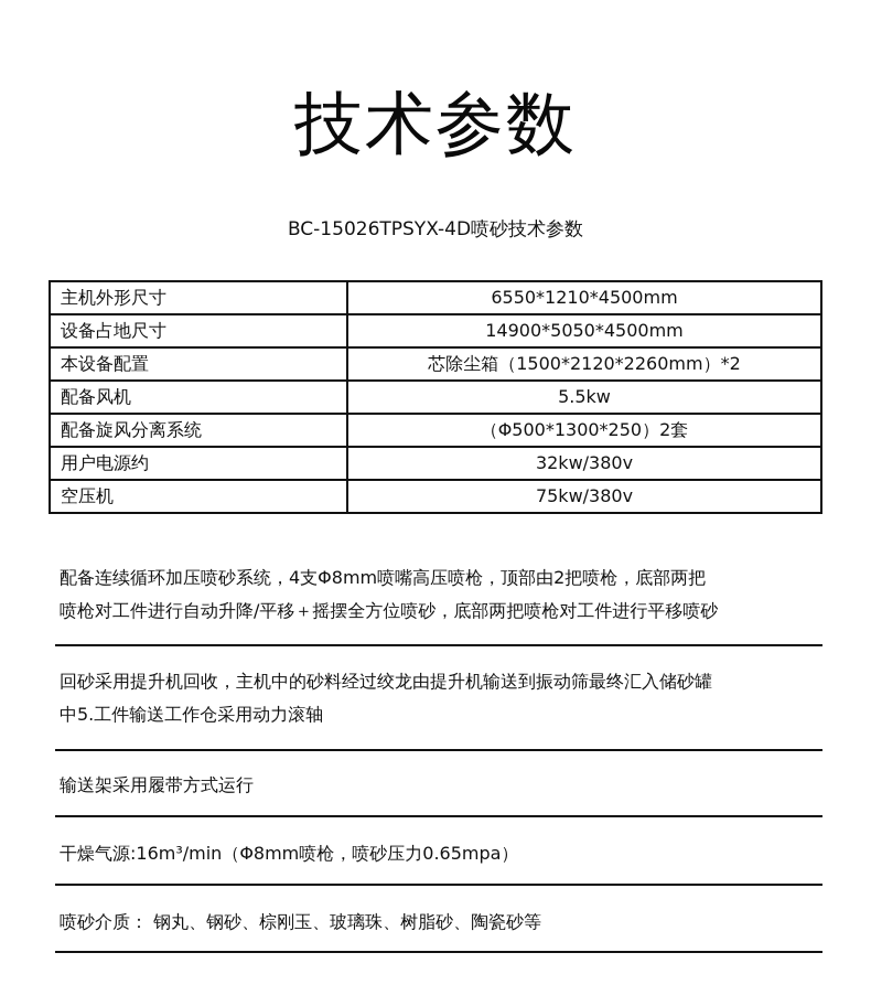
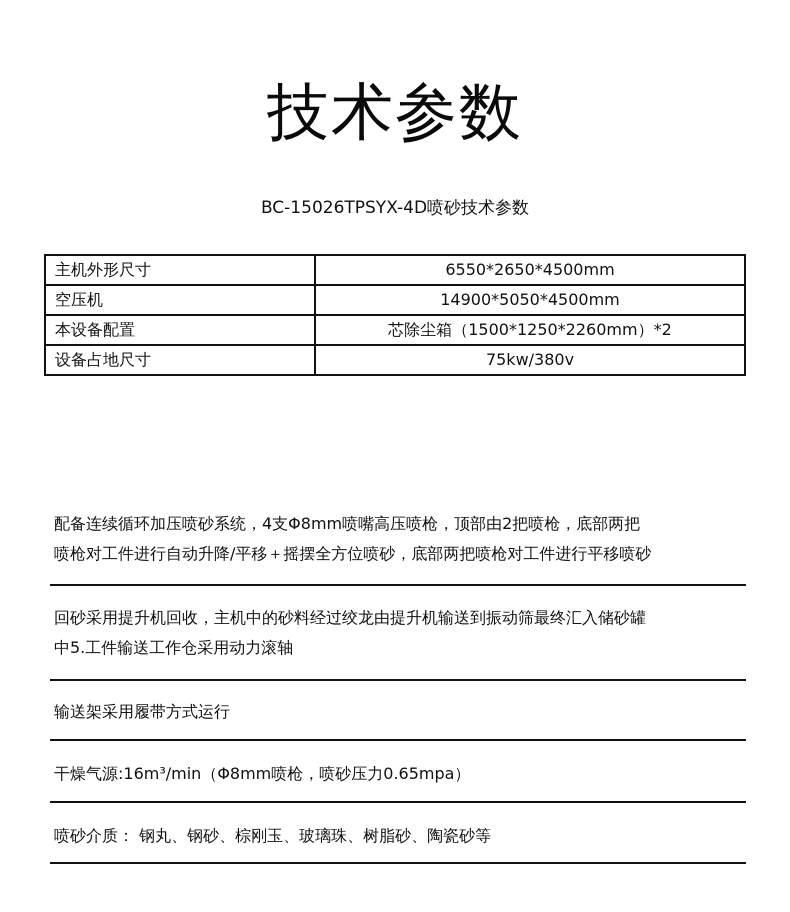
  技术参数
  BC-15026TPSYX-4D喷砂技术参数
- 主机外形尺寸	6550*1210*4500mm
+ 主机外形尺寸	6550*2650*4500mm
- 设备占地尺寸	14900*5050*4500mm
+ 空压机	14900*5050*4500mm
- 本设备配置	芯除尘箱（1500*2120*2260mm）*2
+ 本设备配置	芯除尘箱（1500*1250*2260mm）*2
- 配备风机	5.5kw
- 配备旋风分离系统	（Φ500*1300*250）2套
- 用户电源约	32kw/380v
- 空压机	75kw/380v
+ 设备占地尺寸	75kw/380v
  配备连续循环加压喷砂系统，4支Φ8mm喷嘴高压喷枪，顶部由2把喷枪，底部两把
  喷枪对工件进行自动升降/平移＋摇摆全方位喷砂，底部两把喷枪对工件进行平移喷砂
  回砂采用提升机回收，主机中的砂料经过绞龙由提升机输送到振动筛最终汇入储砂罐
  中5.工件输送工作仓采用动力滚轴
  输送架采用履带方式运行
  干燥气源:16m³/min（Φ8mm喷枪，喷砂压力0.65mpa）
  喷砂介质： 钢丸、钢砂、棕刚玉、玻璃珠、树脂砂、陶瓷砂等
